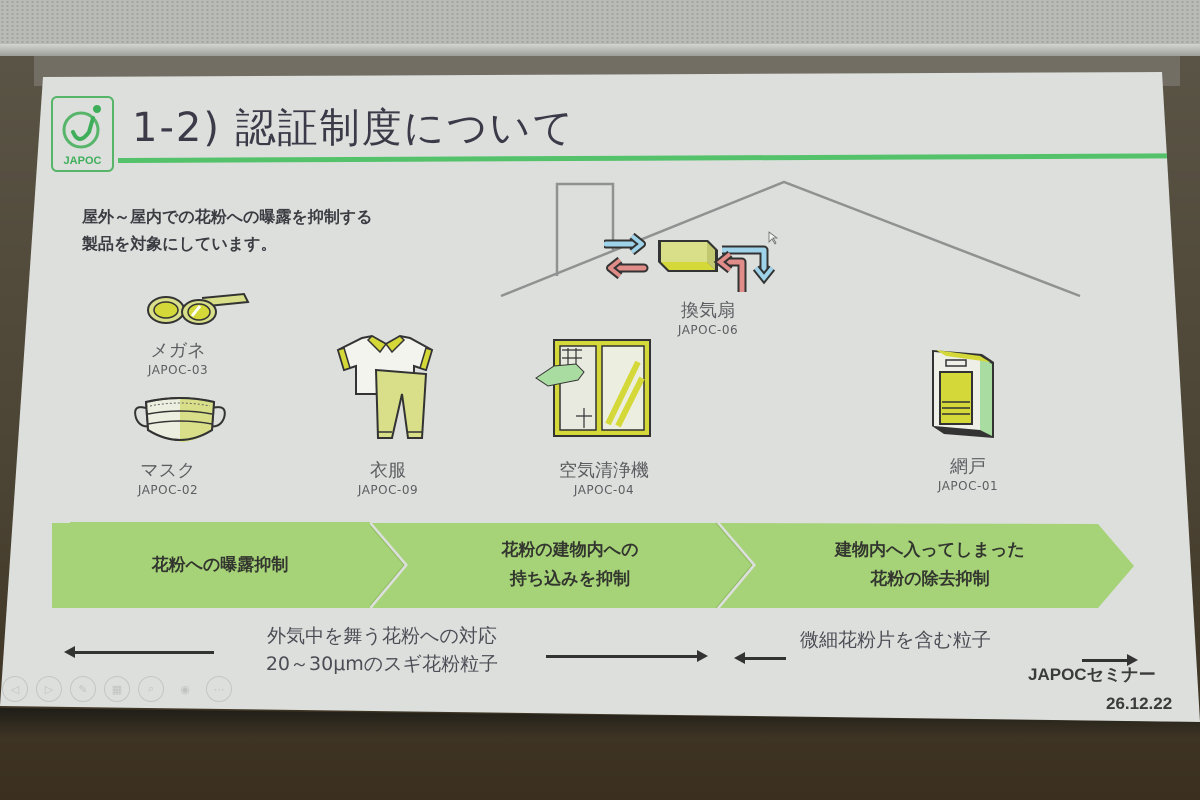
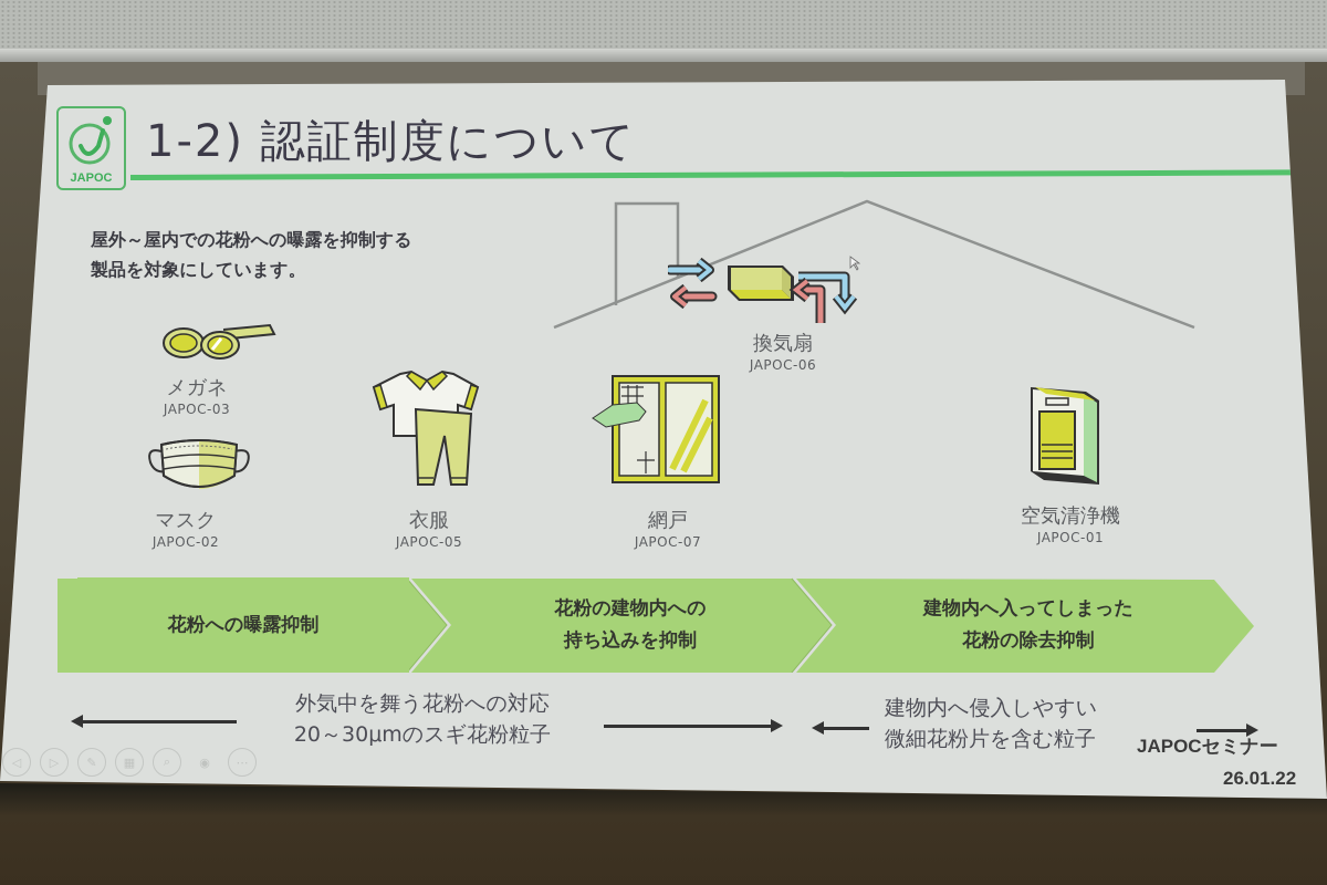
  JAPOC
  1-2) 認証制度について
  屋外～屋内での花粉への曝露を抑制する
  製品を対象にしています。
  換気扇
  JAPOC-06
  メガネ
  JAPOC-03
  マスク
  JAPOC-02
  衣服
- JAPOC-09
+ JAPOC-05
- 空気清浄機
+ 網戸
- JAPOC-04
+ JAPOC-07
- 網戸
+ 空気清浄機
  JAPOC-01
  花粉への曝露抑制
  花粉の建物内への
  持ち込みを抑制
  建物内へ入ってしまった
  花粉の除去抑制
  外気中を舞う花粉への対応
  20～30μmのスギ花粉粒子
+ 建物内へ侵入しやすい
  微細花粉片を含む粒子
  JAPOCセミナー
- 26.12.22
+ 26.01.22
  ▦
  ◉
  ⋯
